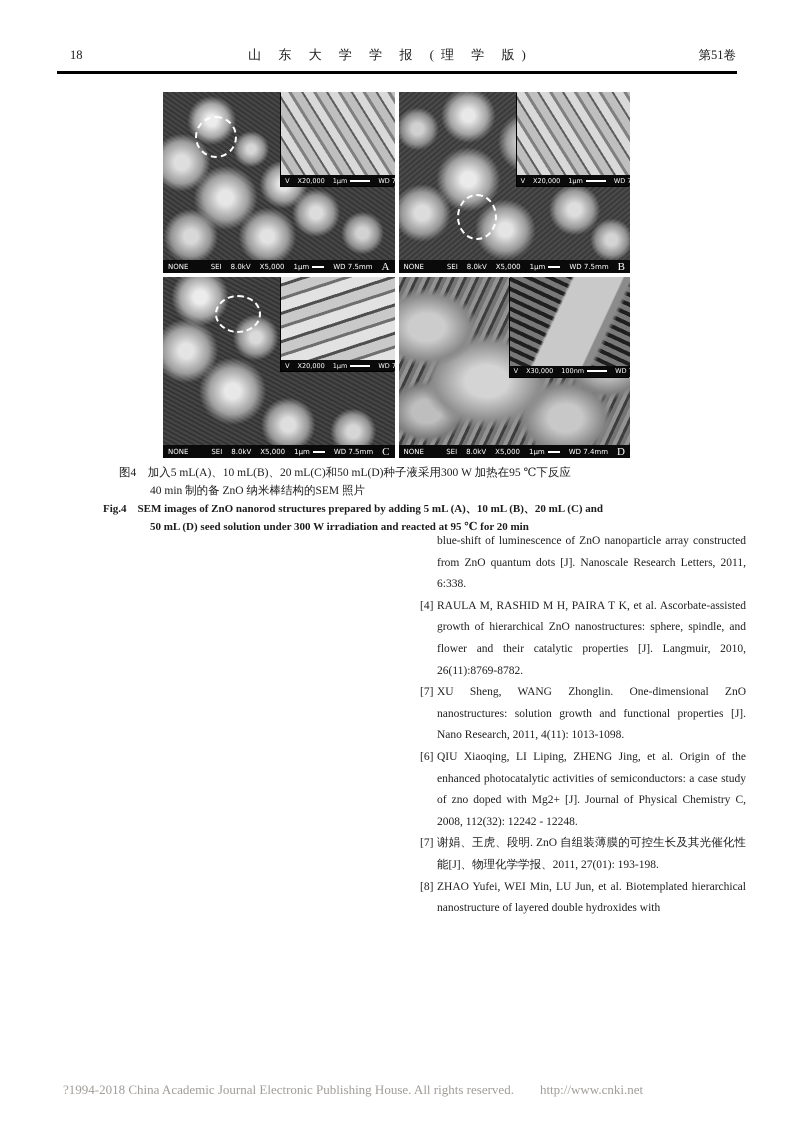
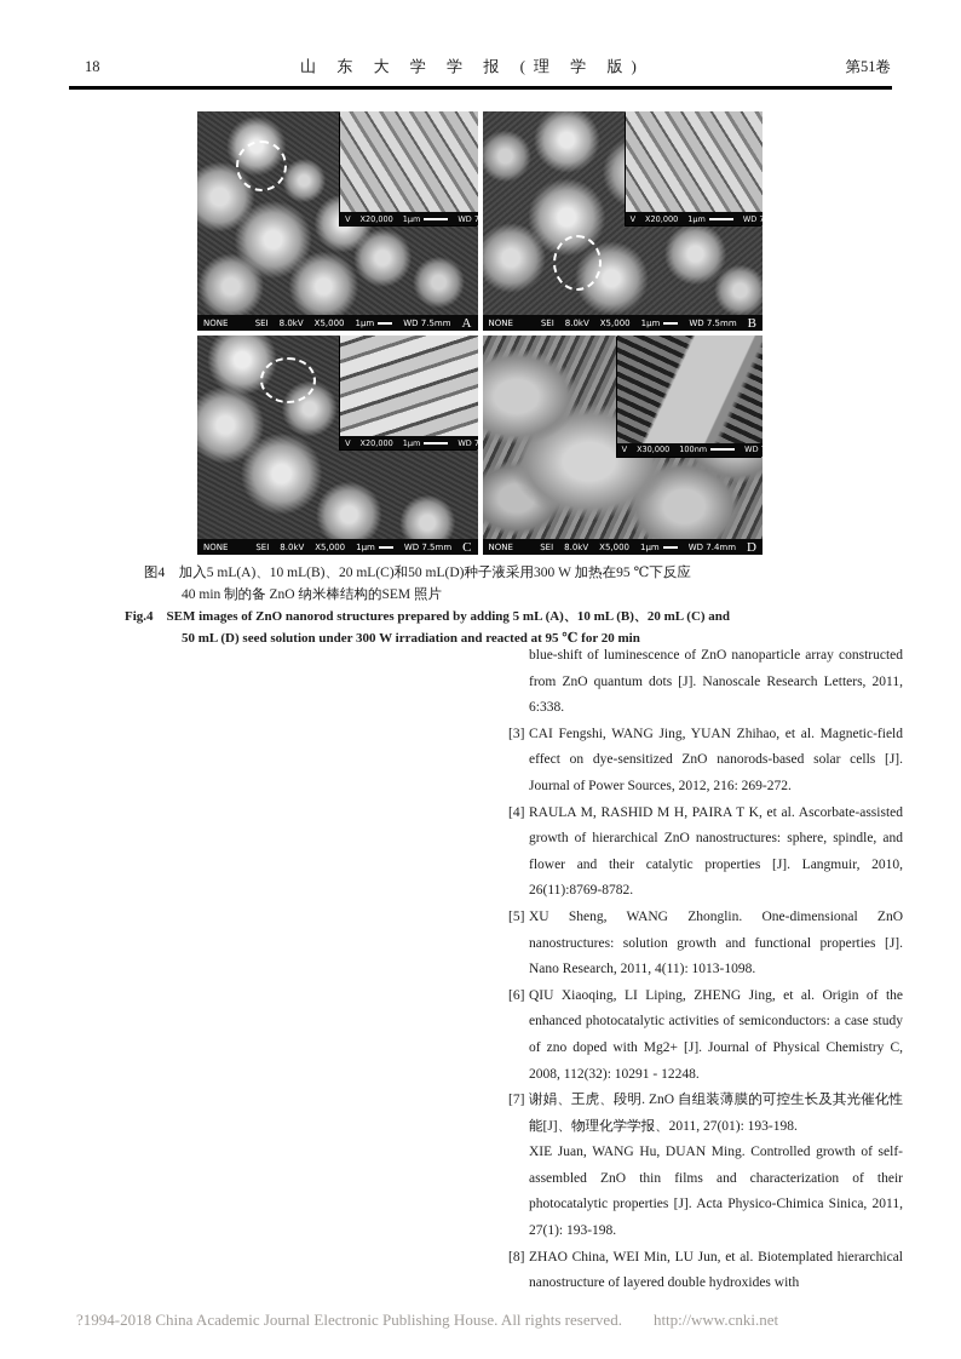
  18
  山 东 大 学 学 报 (理 学 版)
  第51卷
  V
  X20,000
  1μm
  NONE
  SEI
  8.0kV
  X5,000
  1μm
  WD 7.5mm
  A
  V
  X20,000
  1μm
  NONE
  SEI
  8.0kV
  X5,000
  1μm
  WD 7.5mm
  B
  V
  X20,000
  1μm
  NONE
  SEI
  8.0kV
  X5,000
  1μm
  WD 7.5mm
  C
  V
  X30,000
  100nm
  NONE
  SEI
  8.0kV
  X5,000
  1μm
  WD 7.4mm
  D
  图4 加入5 mL(A)、10 mL(B)、20 mL(C)和50 mL(D)种子液采用300 W 加热在95 ℃下反应
  40 min 制的备 ZnO 纳米棒结构的SEM 照片
  Fig.4 SEM images of ZnO nanorod structures prepared by adding 5 mL (A)、10 mL (B)、20 mL (C) and
  50 mL (D) seed solution under 300 W irradiation and reacted at 95 ℃ for 20 min
  blue-shift of luminescence of ZnO nanoparticle array constructed from ZnO quantum dots [J]. Nanoscale Research Letters, 2011, 6:338.
+ [3] CAI Fengshi, WANG Jing, YUAN Zhihao, et al. Magnetic-field effect on dye-sensitized ZnO nanorods-based solar cells [J]. Journal of Power Sources, 2012, 216: 269-272.
  [4] RAULA M, RASHID M H, PAIRA T K, et al. Ascorbate-assisted growth of hierarchical ZnO nanostructures: sphere, spindle, and flower and their catalytic properties [J]. Langmuir, 2010, 26(11):8769-8782.
- [7] XU Sheng, WANG Zhonglin. One-dimensional ZnO nanostructures: solution growth and functional properties [J]. Nano Research, 2011, 4(11): 1013-1098.
+ [5] XU Sheng, WANG Zhonglin. One-dimensional ZnO nanostructures: solution growth and functional properties [J]. Nano Research, 2011, 4(11): 1013-1098.
- [6] QIU Xiaoqing, LI Liping, ZHENG Jing, et al. Origin of the enhanced photocatalytic activities of semiconductors: a case study of zno doped with Mg2+ [J]. Journal of Physical Chemistry C, 2008, 112(32): 12242 - 12248.
+ [6] QIU Xiaoqing, LI Liping, ZHENG Jing, et al. Origin of the enhanced photocatalytic activities of semiconductors: a case study of zno doped with Mg2+ [J]. Journal of Physical Chemistry C, 2008, 112(32): 10291 - 12248.
  [7] 谢娟、王虎、段明. ZnO 自组装薄膜的可控生长及其光催化性能[J]、物理化学学报、2011, 27(01): 193-198.
+ XIE Juan, WANG Hu, DUAN Ming. Controlled growth of self-assembled ZnO thin films and characterization of their photocatalytic properties [J]. Acta Physico-Chimica Sinica, 2011, 27(1): 193-198.
- [8] ZHAO Yufei, WEI Min, LU Jun, et al. Biotemplated hierarchical nanostructure of layered double hydroxides with
+ [8] ZHAO China, WEI Min, LU Jun, et al. Biotemplated hierarchical nanostructure of layered double hydroxides with
  ?1994-2018 China Academic Journal Electronic Publishing House. All rights reserved.
  http://www.cnki.net
